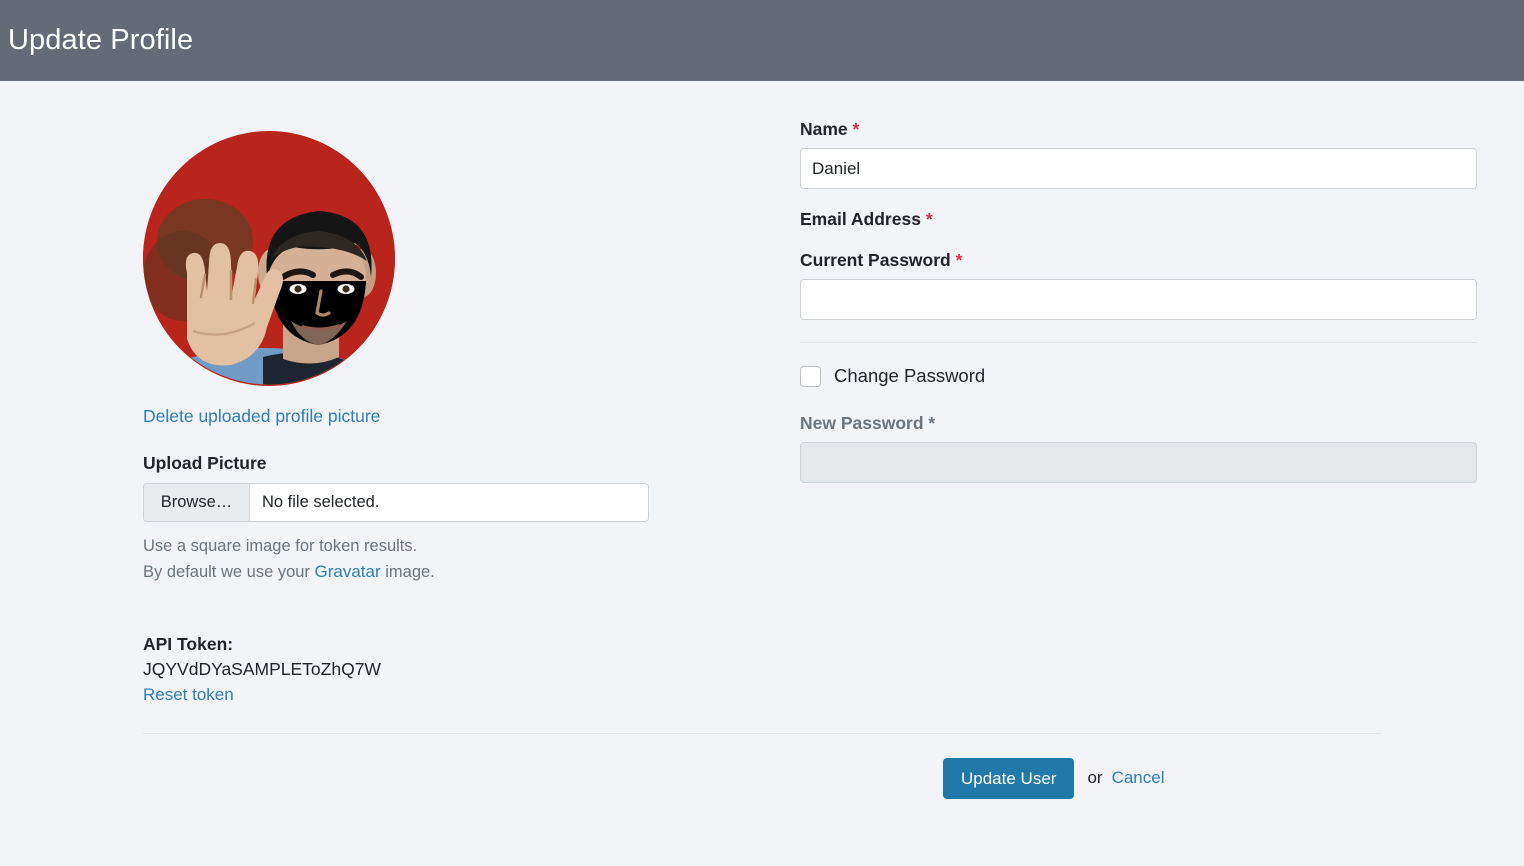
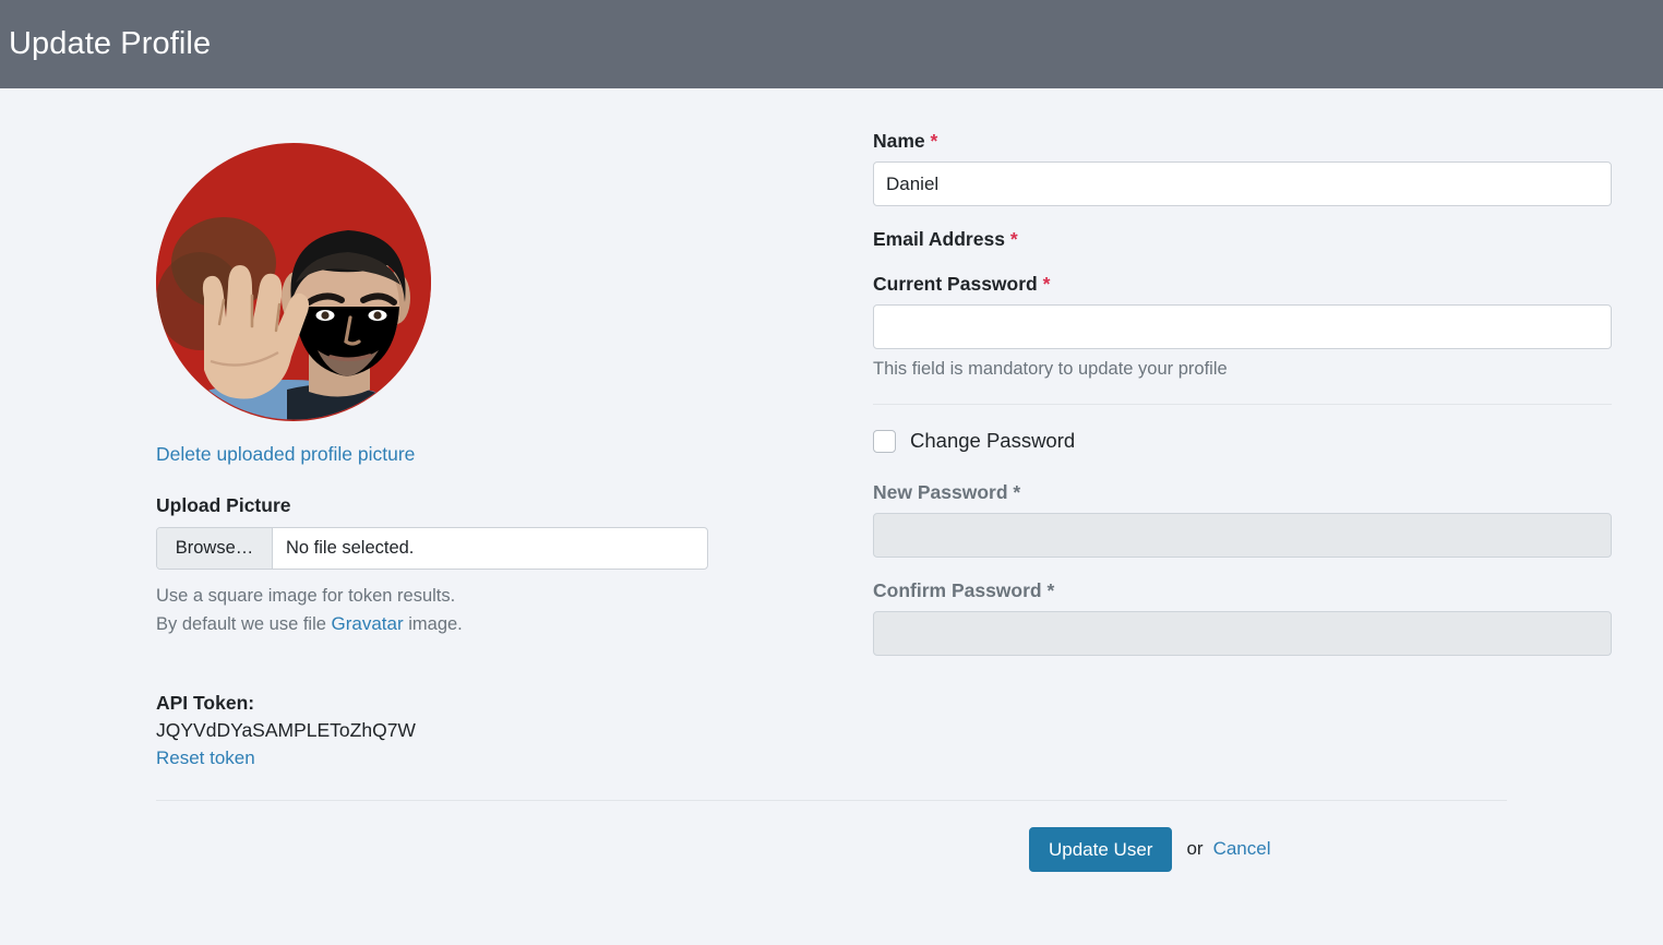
  Update Profile
  Delete uploaded profile picture
  Upload Picture
  Browse…
  No file selected.
  Use a square image for token results.
- By default we use your Gravatar image.
+ By default we use file Gravatar image.
  API Token:
  JQYVdDYaSAMPLEToZhQ7W
  Reset token
  Name *
  Daniel
  Email Address *
  Current Password *
+ This field is mandatory to update your profile
  Change Password
  New Password *
+ Confirm Password *
  Update User
  or
  Cancel
